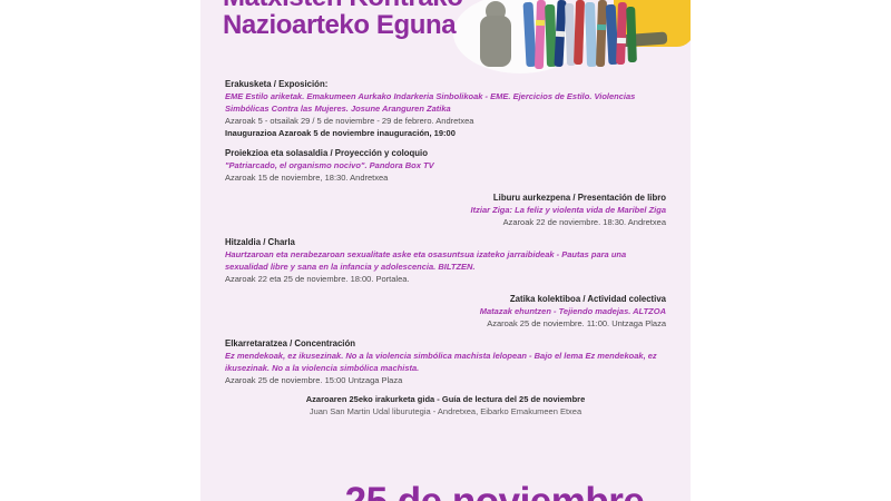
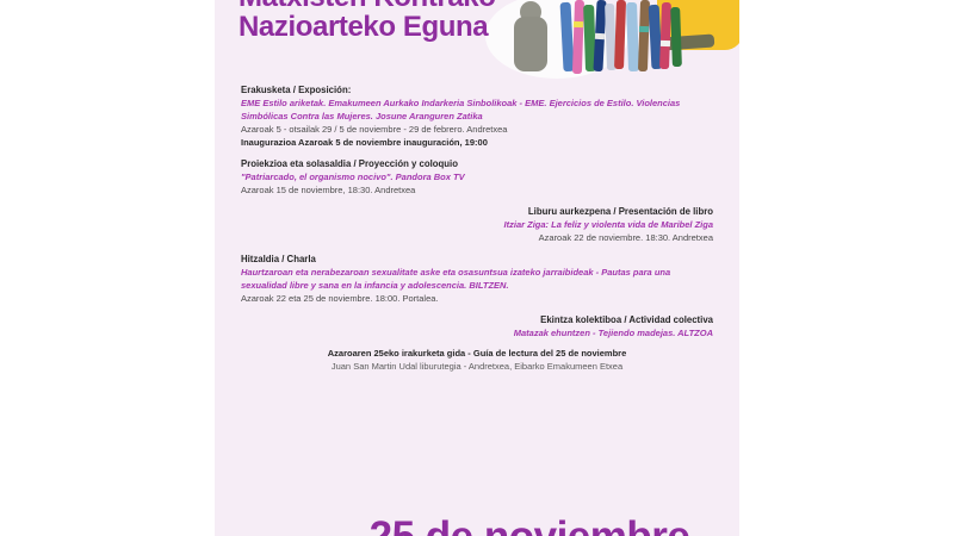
  Nazioarteko Eguna
  Erakusketa / Exposición:
  EME Estilo ariketak. Emakumeen Aurkako Indarkeria Sinbolikoak - EME. Ejercicios de Estilo. Violencias Simbólicas Contra las Mujeres. Josune Aranguren Zatika
  Azaroak 5 - otsailak 29 / 5 de noviembre - 29 de febrero. Andretxea
  Inaugurazioa Azaroak 5 de noviembre inauguración, 19:00
  Proiekzioa eta solasaldia / Proyección y coloquio
  "Patriarcado, el organismo nocivo". Pandora Box TV
  Azaroak 15 de noviembre, 18:30. Andretxea
  Liburu aurkezpena / Presentación de libro
  Itziar Ziga: La feliz y violenta vida de Maribel Ziga
  Azaroak 22 de noviembre. 18:30. Andretxea
  Hitzaldia / Charla
  Haurtzaroan eta nerabezaroan sexualitate aske eta osasuntsua izateko jarraibideak - Pautas para una sexualidad libre y sana en la infancia y adolescencia. BILTZEN.
  Azaroak 22 eta 25 de noviembre. 18:00. Portalea.
- Zatika kolektiboa / Actividad colectiva
+ Ekintza kolektiboa / Actividad colectiva
  Matazak ehuntzen - Tejiendo madejas. ALTZOA
- Azaroak 25 de noviembre. 11:00. Untzaga Plaza
- Elkarretaratzea / Concentración
- Ez mendekoak, ez ikusezinak. No a la violencia simbólica machista lelopean - Bajo el lema Ez mendekoak, ez ikusezinak. No a la violencia simbólica machista.
- Azaroak 25 de noviembre. 15:00 Untzaga Plaza
  Azaroaren 25eko irakurketa gida - Guía de lectura del 25 de noviembre
  Juan San Martin Udal liburutegia - Andretxea, Eibarko Emakumeen Etxea
